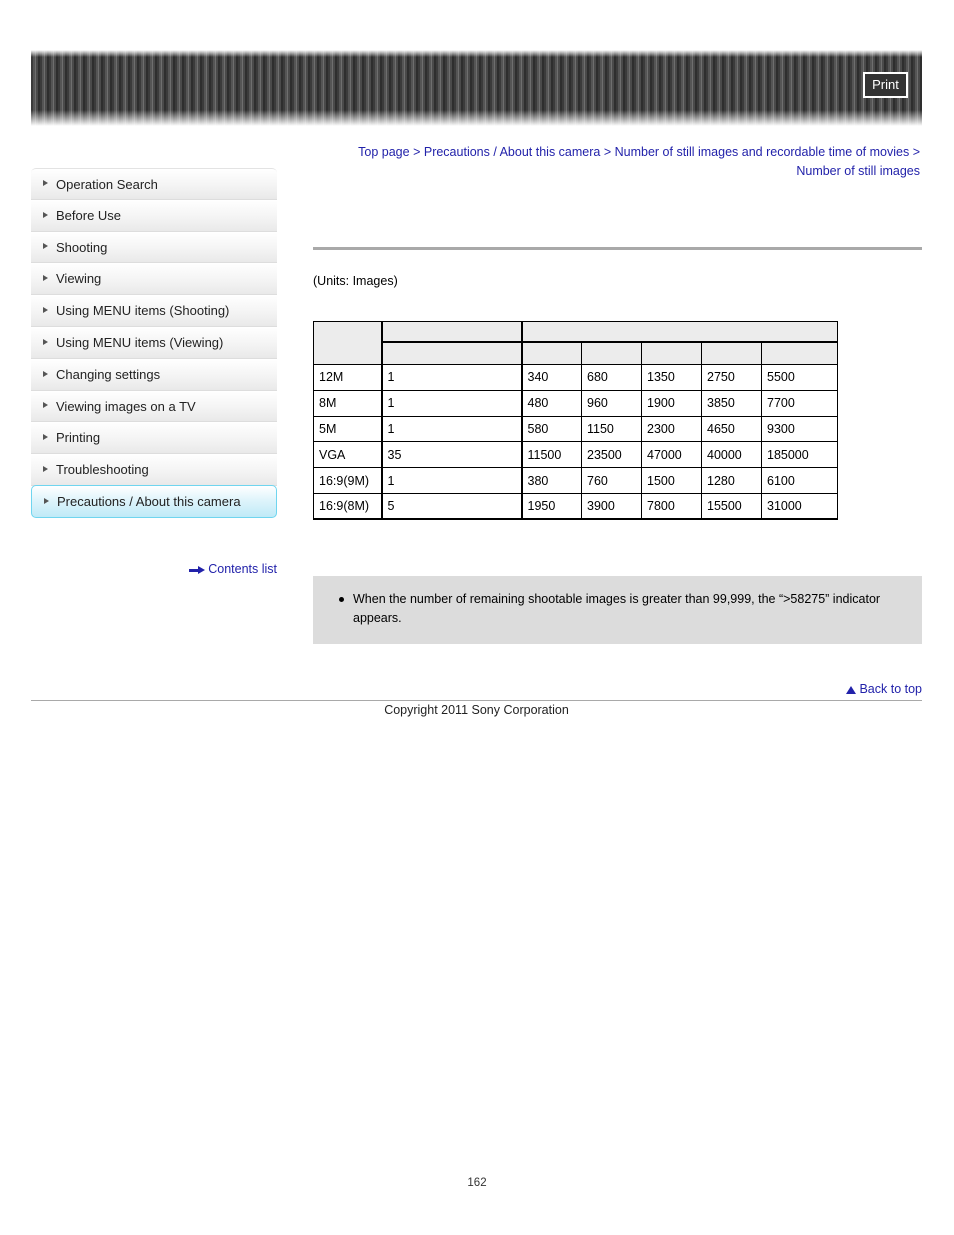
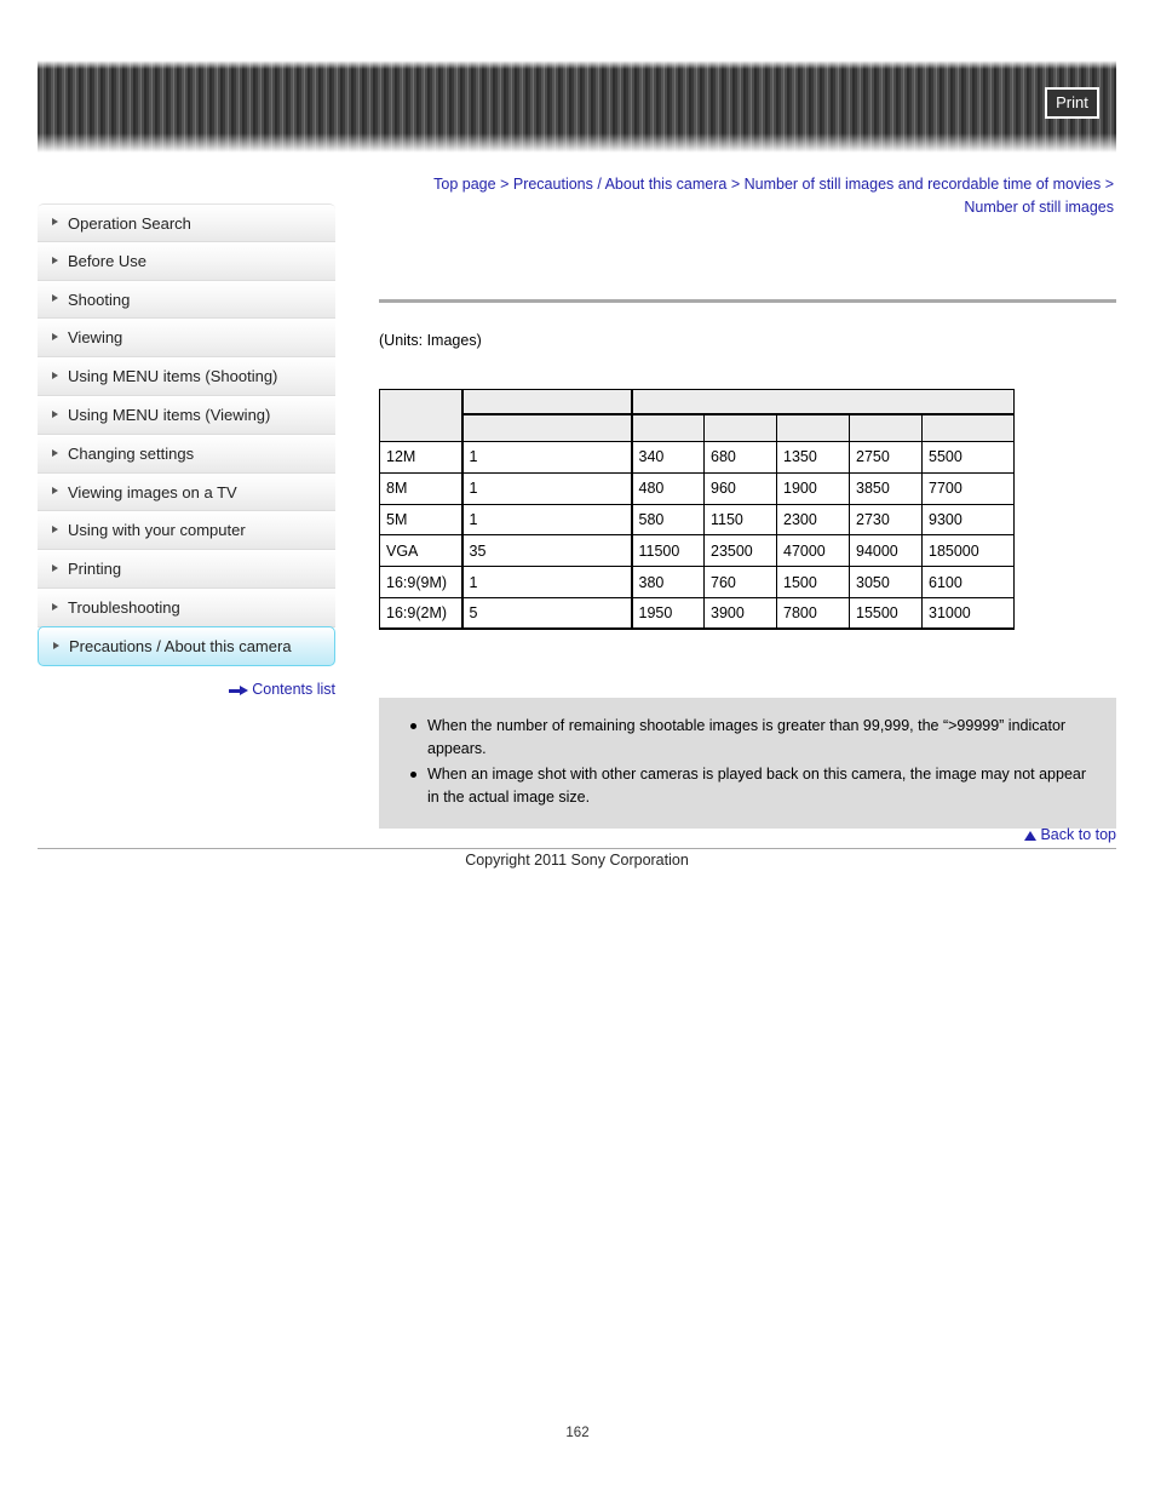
  Print
  Top page > Precautions / About this camera > Number of still images and recordable time of movies > Number of still images
  Operation Search
  Before Use
  Shooting
  Viewing
  Using MENU items (Shooting)
  Using MENU items (Viewing)
  Changing settings
  Viewing images on a TV
+ Using with your computer
  Printing
  Troubleshooting
  Precautions / About this camera
  Contents list
  (Units: Images)
  12M	1	340	680	1350	2750	5500
  8M	1	480	960	1900	3850	7700
- 5M	1	580	1150	2300	4650	9300
+ 5M	1	580	1150	2300	2730	9300
- VGA	35	11500	23500	47000	40000	185000
+ VGA	35	11500	23500	47000	94000	185000
- 16:9(9M)	1	380	760	1500	1280	6100
+ 16:9(9M)	1	380	760	1500	3050	6100
- 16:9(8M)	5	1950	3900	7800	15500	31000
+ 16:9(2M)	5	1950	3900	7800	15500	31000
- When the number of remaining shootable images is greater than 99,999, the “>58275” indicator appears.
+ When the number of remaining shootable images is greater than 99,999, the “>99999” indicator appears.
+ When an image shot with other cameras is played back on this camera, the image may not appear in the actual image size.
  Back to top
  Copyright 2011 Sony Corporation
  162
